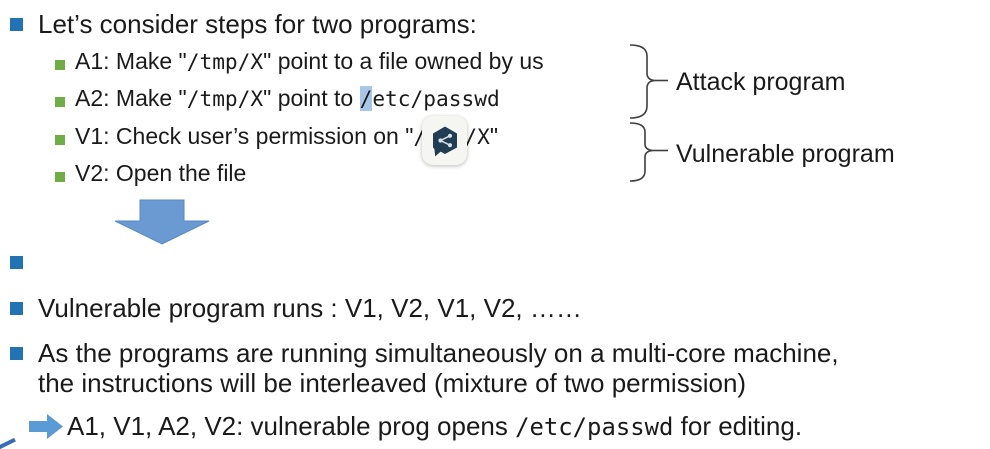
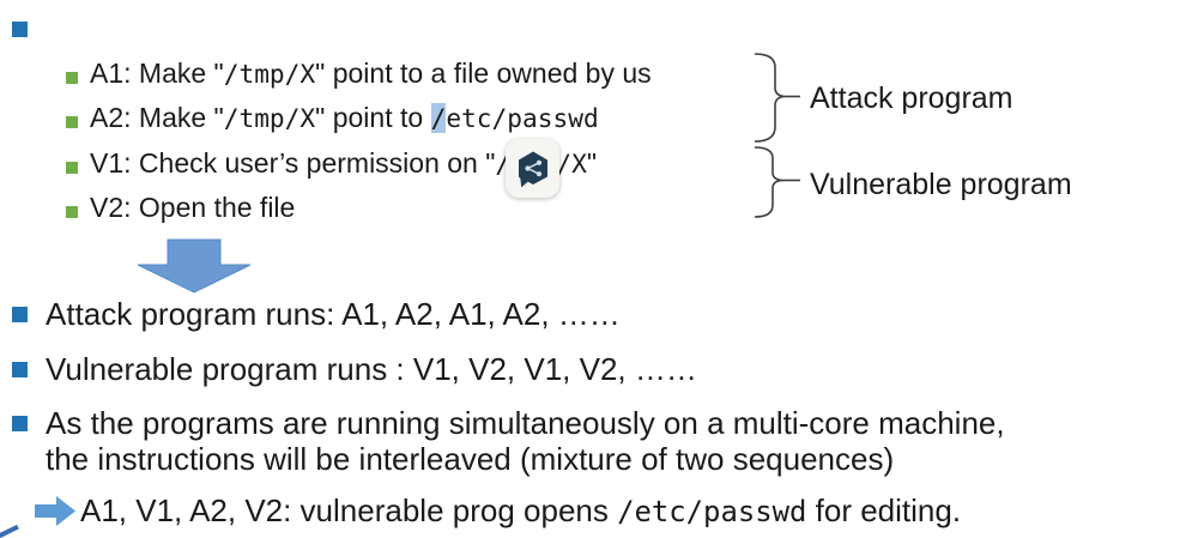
- Let’s consider steps for two programs:
  A1: Make "/tmp/X" point to a file owned by us
  A2: Make "/tmp/X" point to /etc/passwd
  V1: Check user’s permission on "//X"
  V2: Open the file
  Attack program
  Vulnerable program
+ Attack program runs: A1, A2, A1, A2, ……
  Vulnerable program runs : V1, V2, V1, V2, ……
  As the programs are running simultaneously on a multi-core machine,
- the instructions will be interleaved (mixture of two permission)
+ the instructions will be interleaved (mixture of two sequences)
  A1, V1, A2, V2: vulnerable prog opens /etc/passwd for editing.
